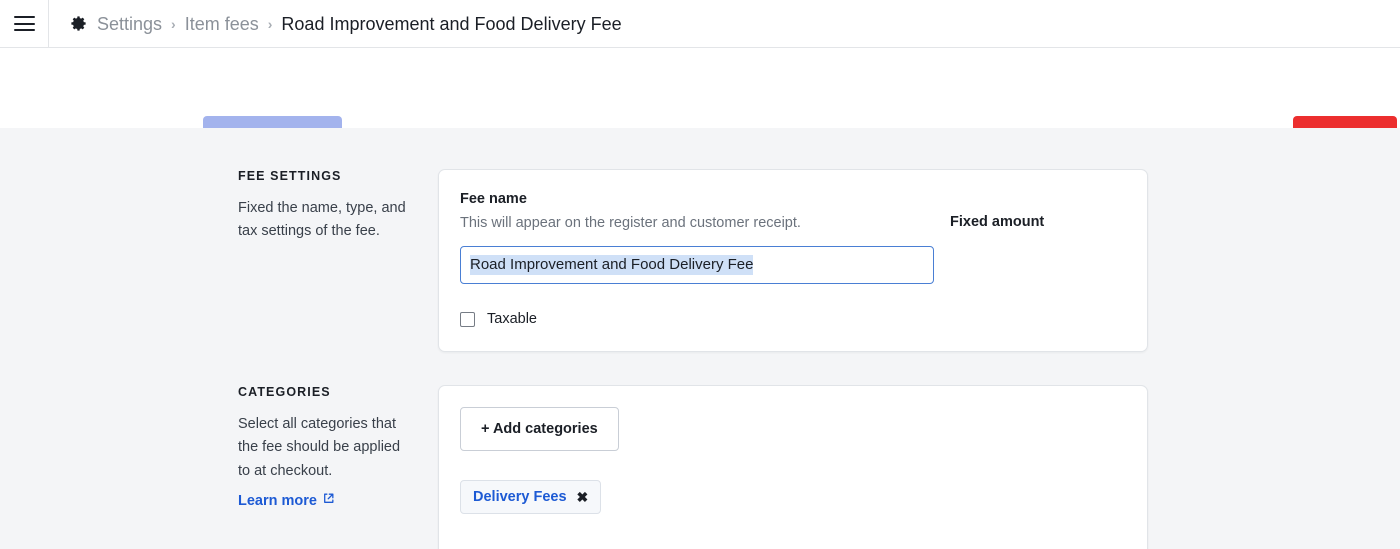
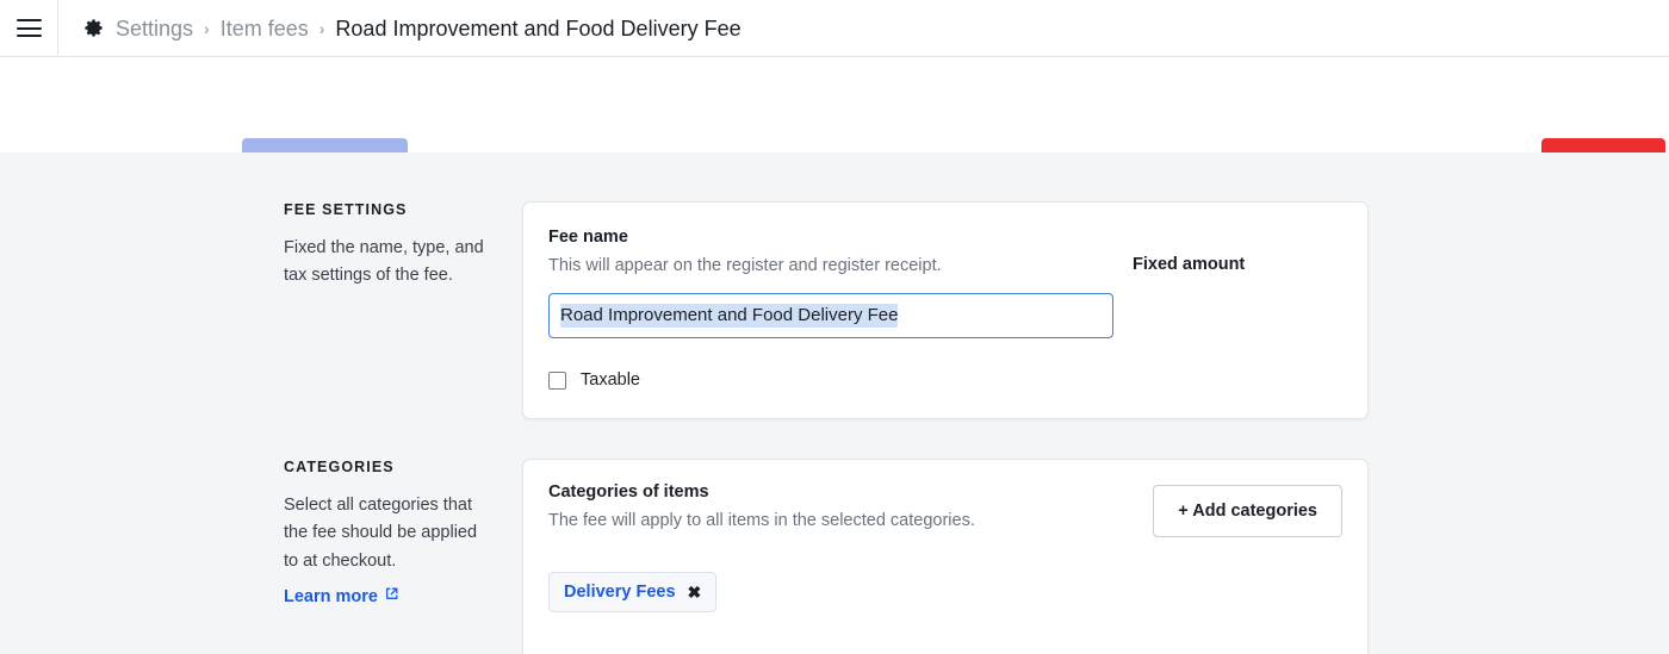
  Settings
  ›
  Item fees
  ›
  Road Improvement and Food Delivery Fee
  FEE SETTINGS
  Fixed the name, type, and tax settings of the fee.
  Fee name
- This will appear on the register and customer receipt.
+ This will appear on the register and register receipt.
  Road Improvement and Food Delivery Fee
  Fixed amount
  Taxable
  CATEGORIES
  Select all categories that the fee should be applied to at checkout.
  Learn more
+ Categories of items
+ The fee will apply to all items in the selected categories.
  + Add categories
  Delivery Fees
  ✖
